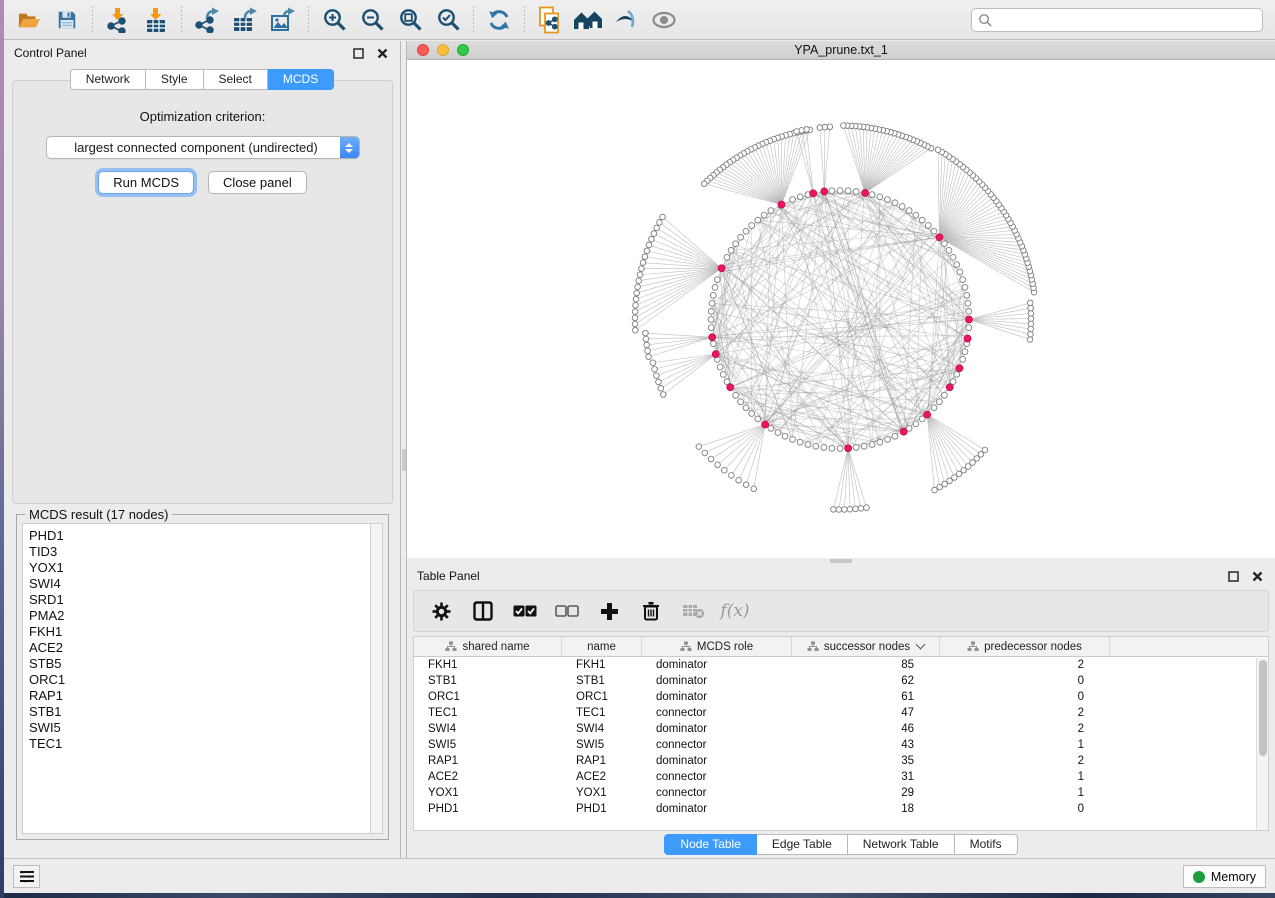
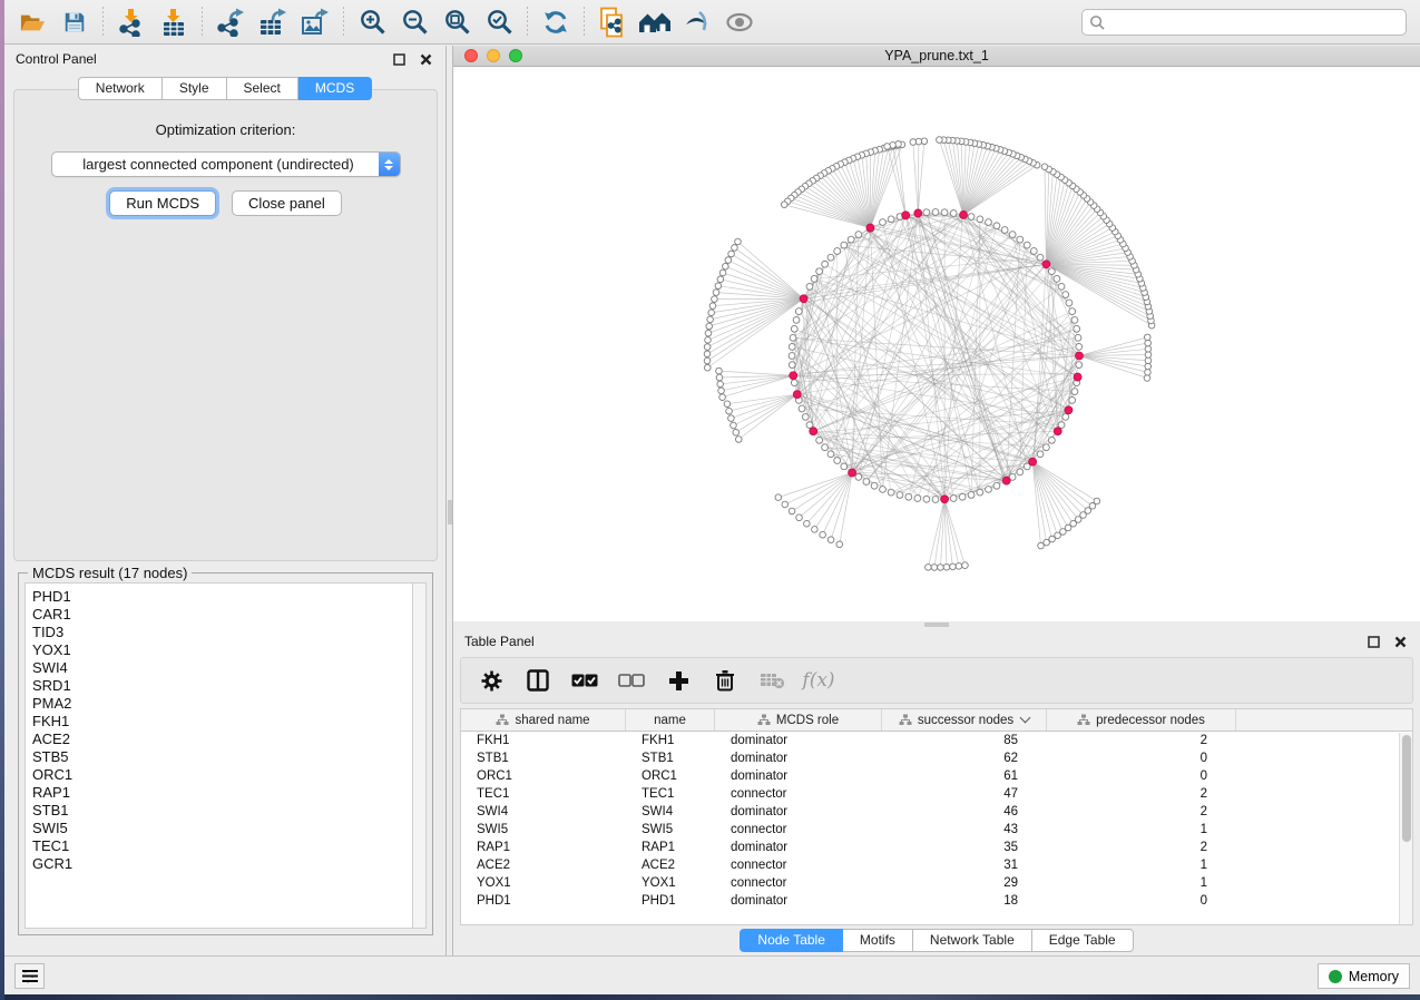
  Control Panel
  Network
  Style
  Select
  MCDS
  Optimization criterion:
  largest connected component (undirected)
  Run MCDS
  Close panel
  MCDS result (17 nodes)
  PHD1
+ CAR1
  TID3
  YOX1
  SWI4
  SRD1
  PMA2
  FKH1
  ACE2
  STB5
  ORC1
  RAP1
  STB1
  SWI5
  TEC1
+ GCR1
  YPA_prune.txt_1
  Table Panel
  f(x)
  shared name
  name
  MCDS role
  successor nodes
  predecessor nodes
  FKH1
  FKH1
  dominator
  85
  2
  STB1
  STB1
  dominator
  62
  0
  ORC1
  ORC1
  dominator
  61
  0
  TEC1
  TEC1
  connector
  47
  2
  SWI4
  SWI4
  dominator
  46
  2
  SWI5
  SWI5
  connector
  43
  1
  RAP1
  RAP1
  dominator
  35
  2
  ACE2
  ACE2
  connector
  31
  1
  YOX1
  YOX1
  connector
  29
  1
  PHD1
  PHD1
  dominator
  18
  0
  Node Table
- Edge Table
+ Motifs
  Network Table
- Motifs
+ Edge Table
  Memory
